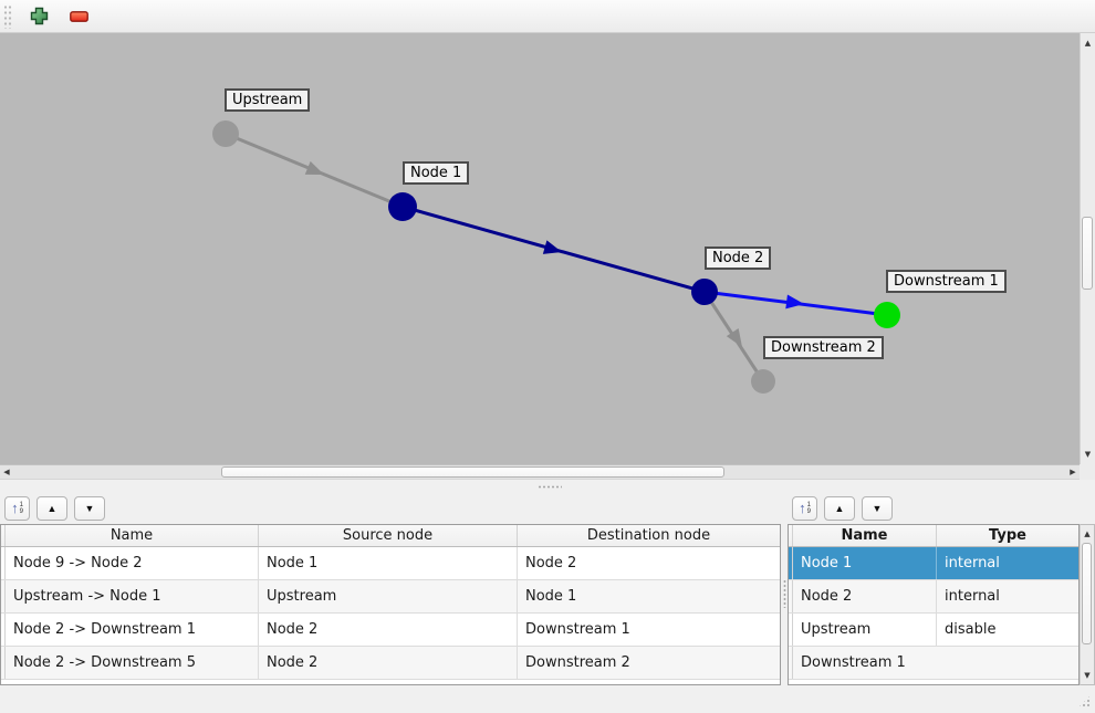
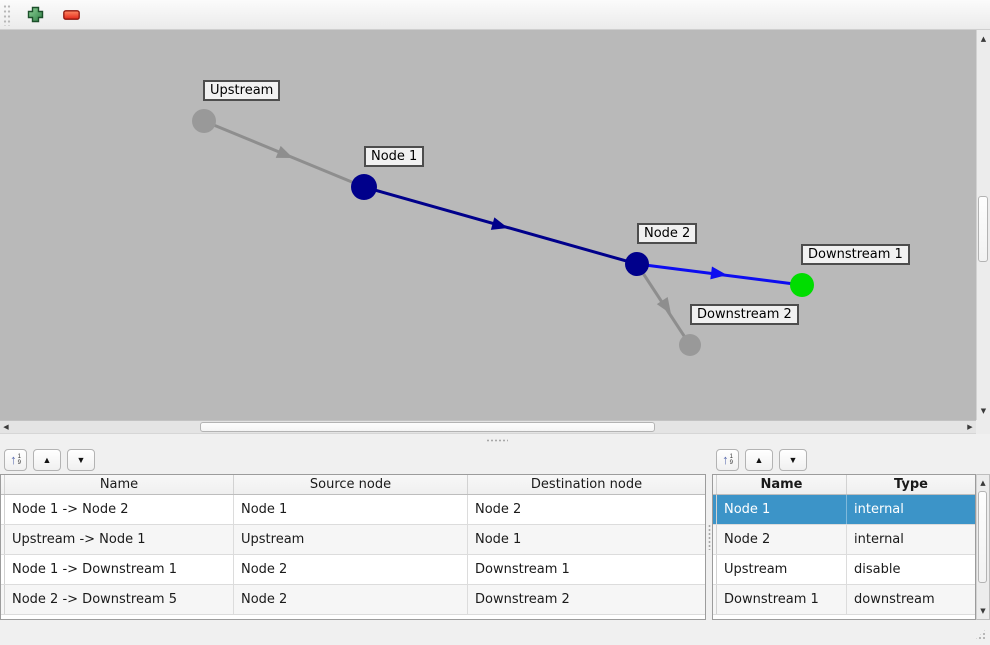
  Upstream
  Node 1
  Node 2
  Downstream 1
  Downstream 2
  ▲
  ▼
  ◀
  ▶
  ↑
  ▲
  ▼
  Name
  Source node
  Destination node
- Node 9 -> Node 2
+ Node 1 -> Node 2
  Node 1
  Node 2
  Upstream -> Node 1
  Upstream
  Node 1
- Node 2 -> Downstream 1
+ Node 1 -> Downstream 1
  Node 2
  Downstream 1
  Node 2 -> Downstream 5
  Node 2
  Downstream 2
  ↑
  ▲
  ▼
  Name
  Type
  Node 1
  internal
  Node 2
  internal
  Upstream
  disable
  Downstream 1
+ downstream
  ▲
  ▼
